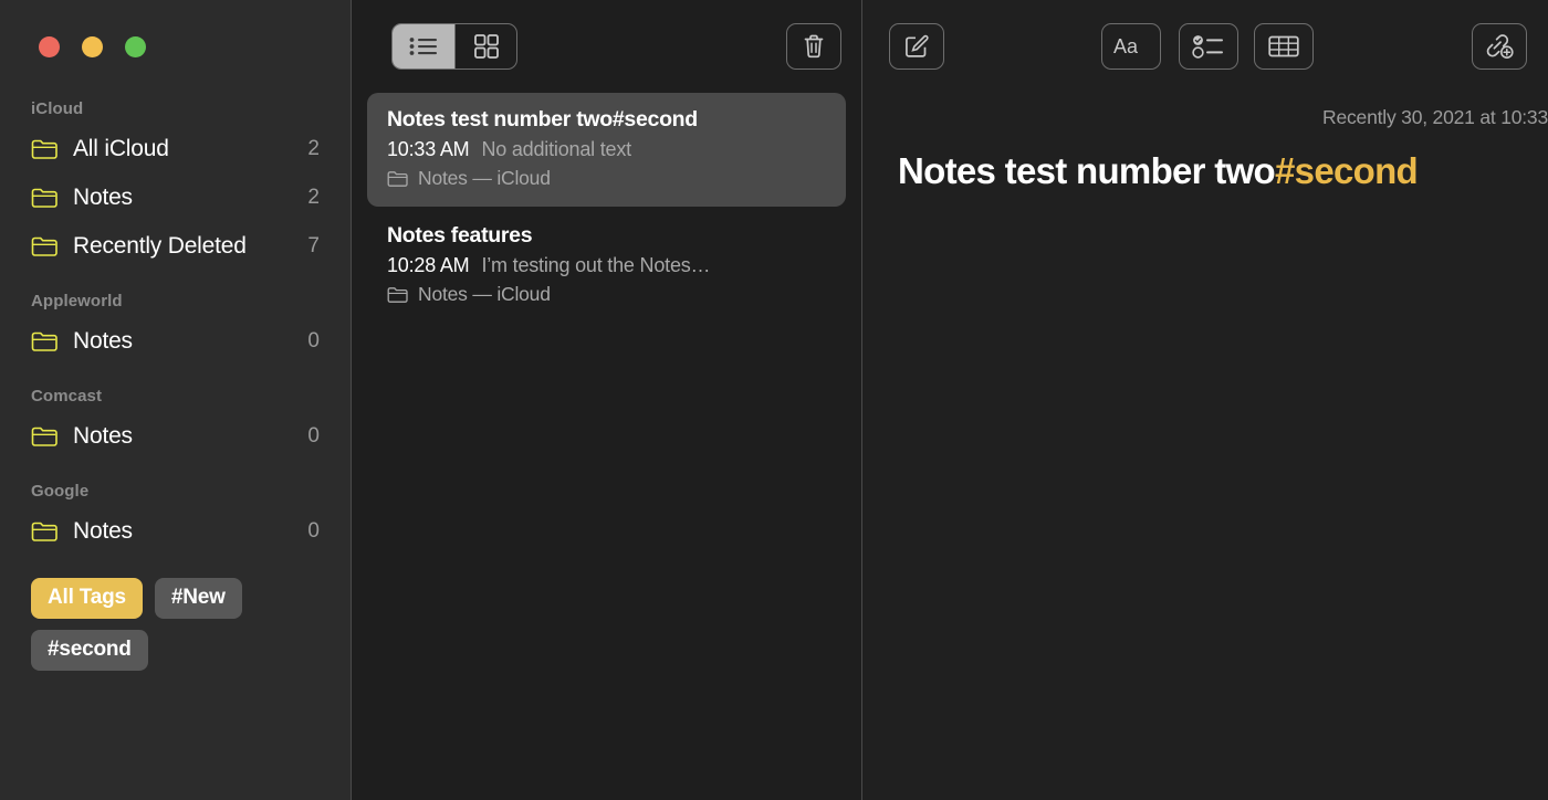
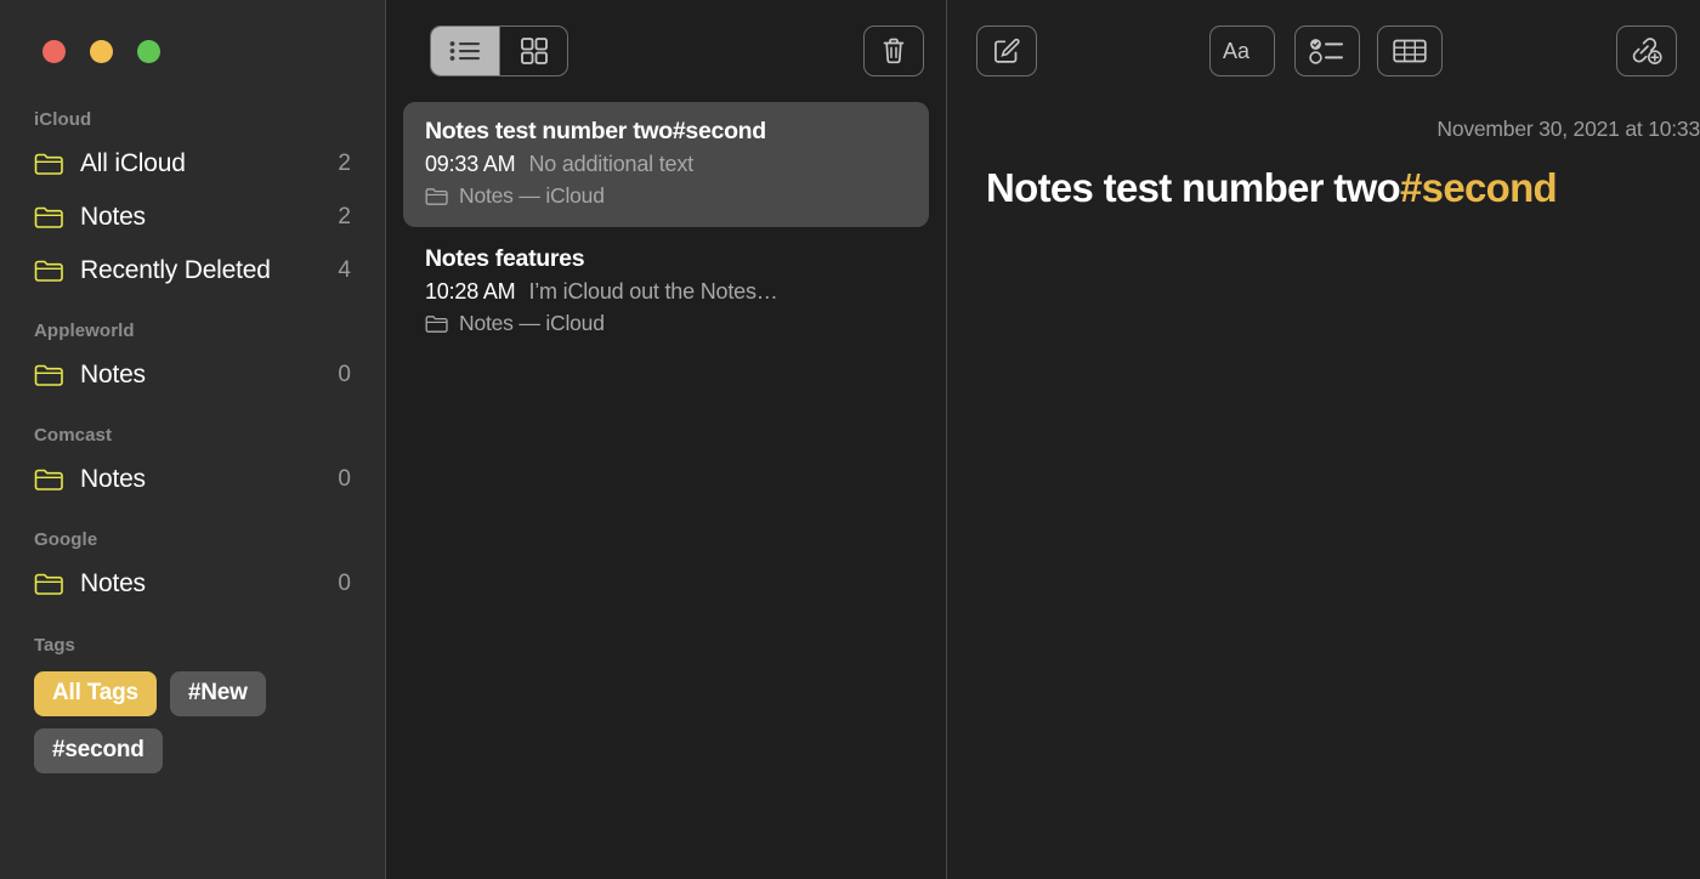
  iCloud
  All iCloud
  2
  Notes
  2
  Recently Deleted
- 7
+ 4
  Appleworld
  Notes
  0
  Comcast
  Notes
  0
  Google
  Notes
  0
+ Tags
  All Tags
  #New
  #second
  Notes test number two#second
- 10:33 AM
+ 09:33 AM
  No additional text
  Notes — iCloud
  Notes features
  10:28 AM
- I’m testing out the Notes…
+ I’m iCloud out the Notes…
  Notes — iCloud
  Aa
- Recently 30, 2021 at 10:33
+ November 30, 2021 at 10:33
  Notes test number two#second
